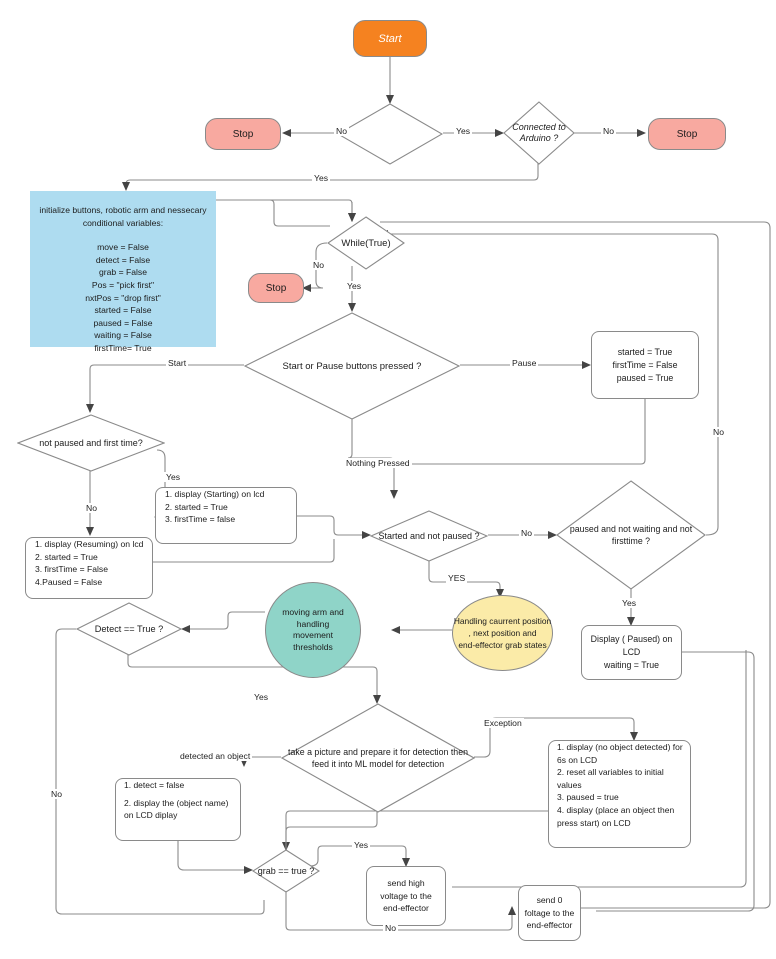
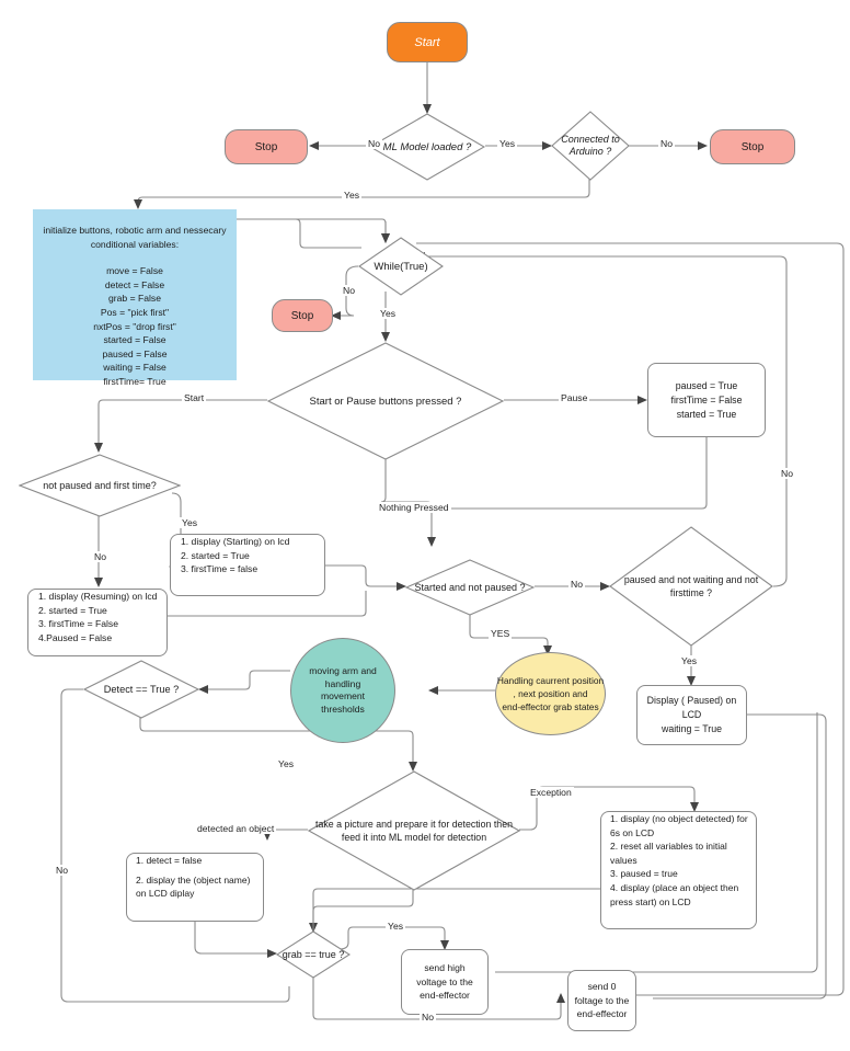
  Start
+ ML Model loaded ?
  Stop
  Connected to
  Arduino ?
  Stop
  initialize buttons, robotic arm and nessecary
  conditional variables:
  move = False
  detect = False
  grab = False
  Pos = "pick first"
  nxtPos = "drop first"
  started = False
  paused = False
  waiting = False
  firstTime= True
  While(True)
  Stop
  Start or Pause buttons pressed ?
- started = True
+ paused = True
  firstTime = False
- paused = True
+ started = True
  not paused and first time?
  1. display (Starting) on lcd
  2. started = True
  3. firstTime = false
  1. display (Resuming) on lcd
  2. started = True
  3. firstTime = False
  4.Paused = False
  Started and not paused ?
  paused and not waiting and not
  firsttime ?
  Display ( Paused) on
  LCD
  waiting = True
  moving arm and
  handling
  movement
  thresholds
  Handling caurrent position
  , next position and
  end-effector grab states
  Detect == True ?
  take a picture and prepare it for detection then
  feed it into ML model for detection
  1. detect = false
  2. display the (object name)
  on LCD diplay
  1. display (no object detected) for
  6s on LCD
  2. reset all variables to initial
  values
  3. paused = true
  4. display (place an object then
  press start) on LCD
  grab == true ?
  send high
  voltage to the
  end-effector
  send 0
  foltage to the
  end-effector
  No
  Yes
  No
  Yes
  No
  Yes
  Pause
  Start
  Nothing Pressed
  Yes
  No
  No
  YES
  Yes
  No
  Yes
  No
  detected an object
  Exception
  Yes
  No
